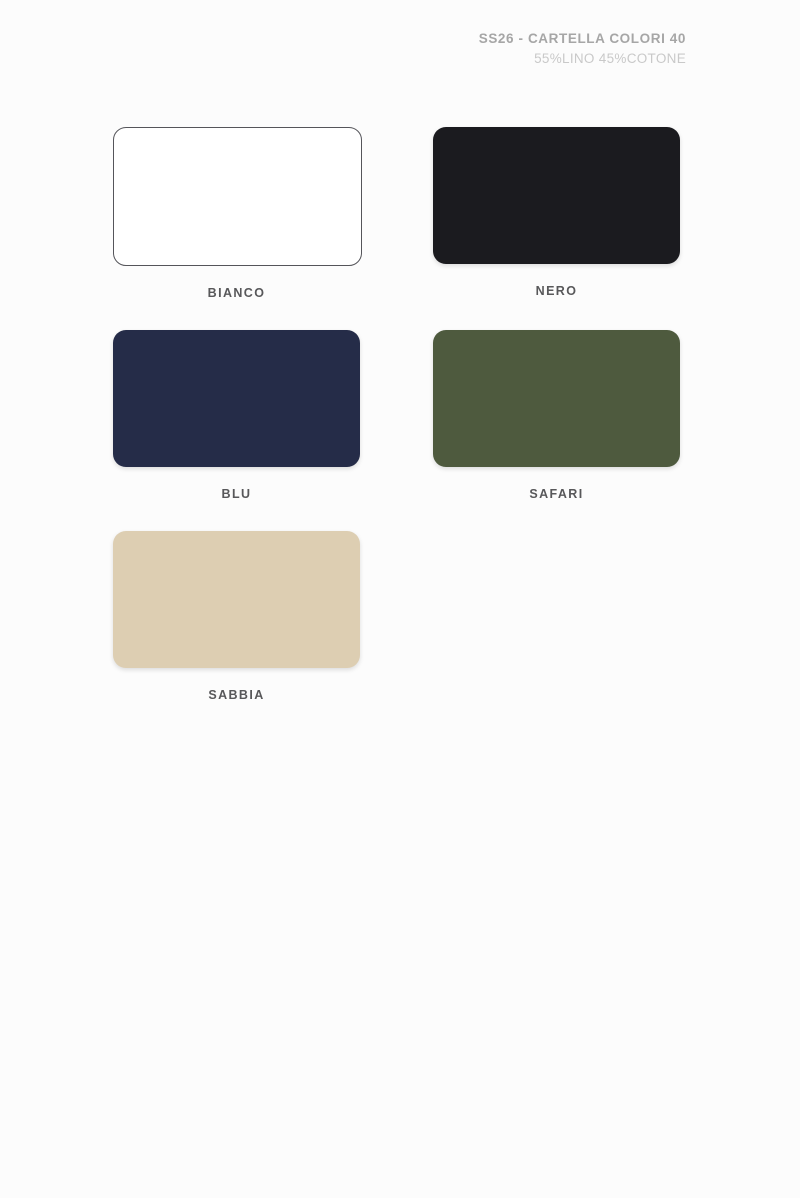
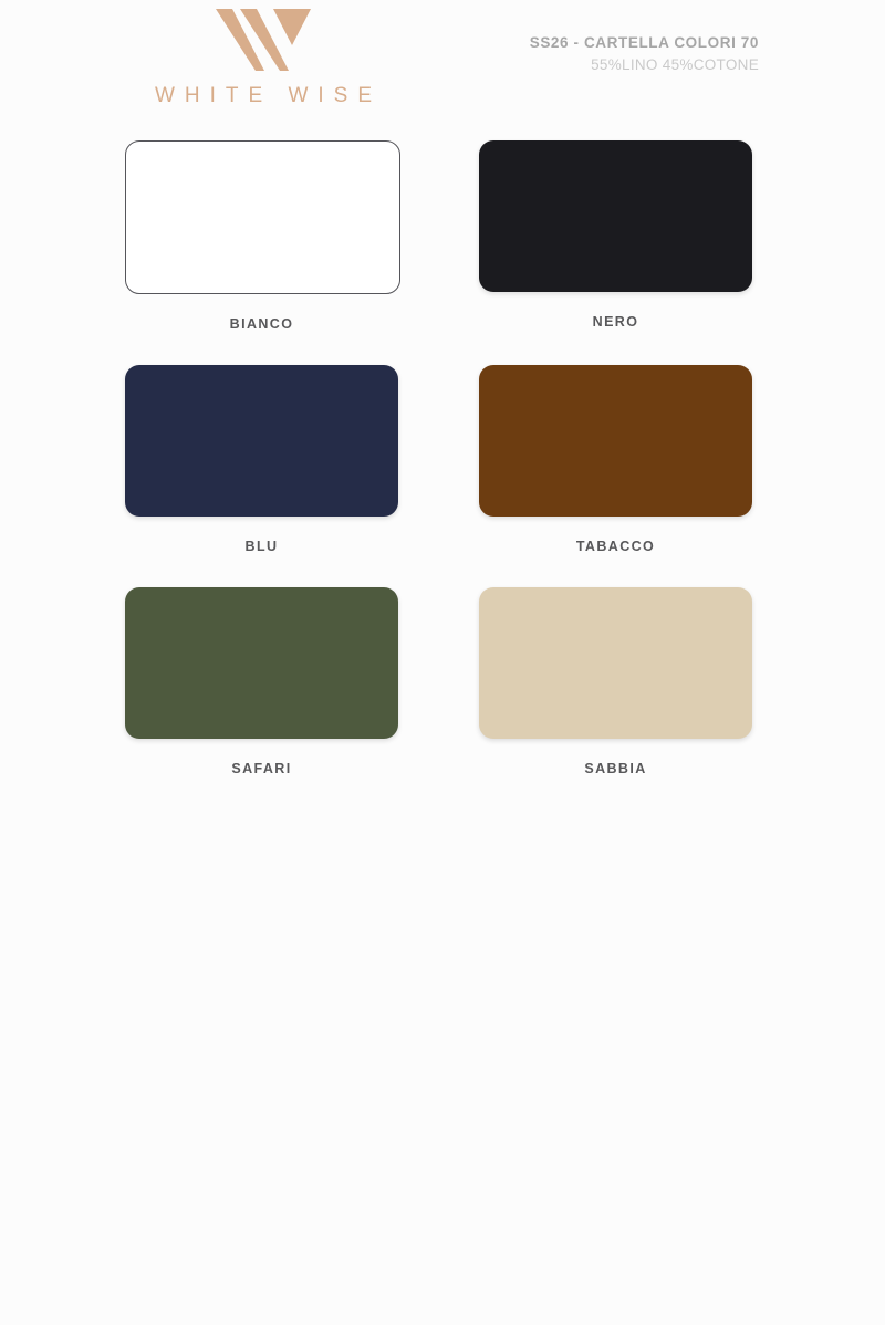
+ WHITE WISE
- SS26 - CARTELLA COLORI 40
+ SS26 - CARTELLA COLORI 70
  55%LINO 45%COTONE
  BIANCO
  NERO
  BLU
+ TABACCO
  SAFARI
  SABBIA
